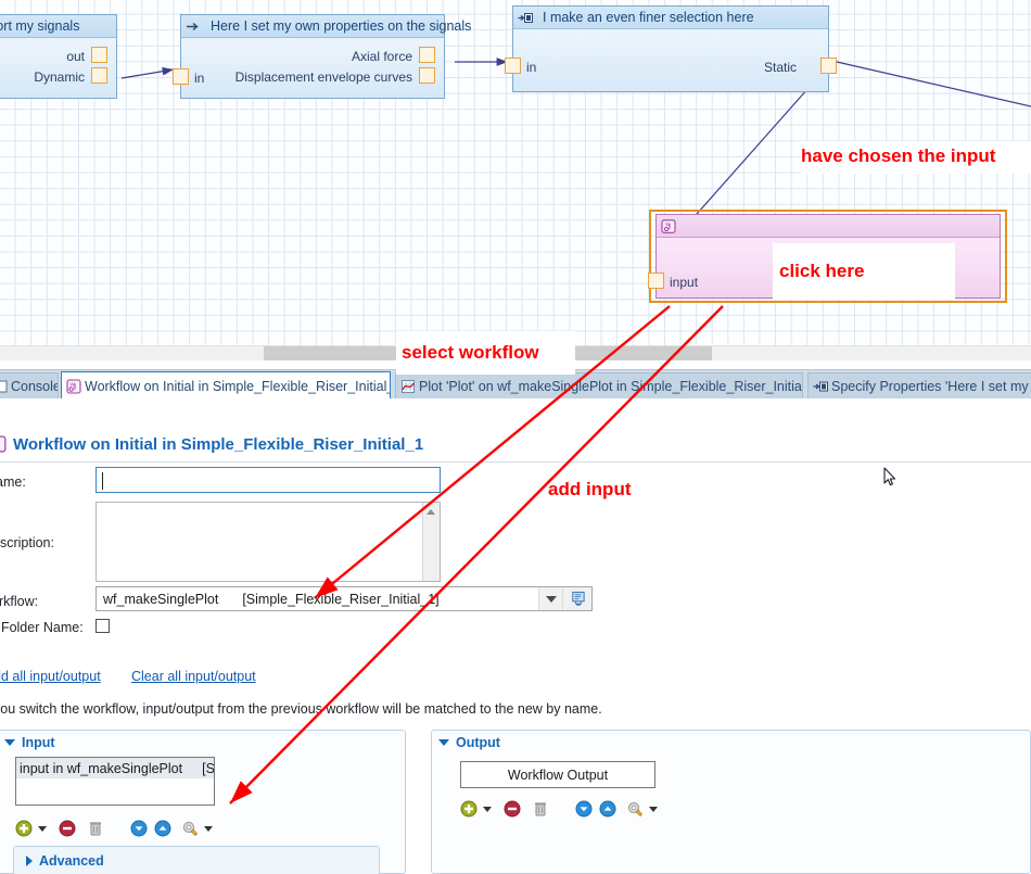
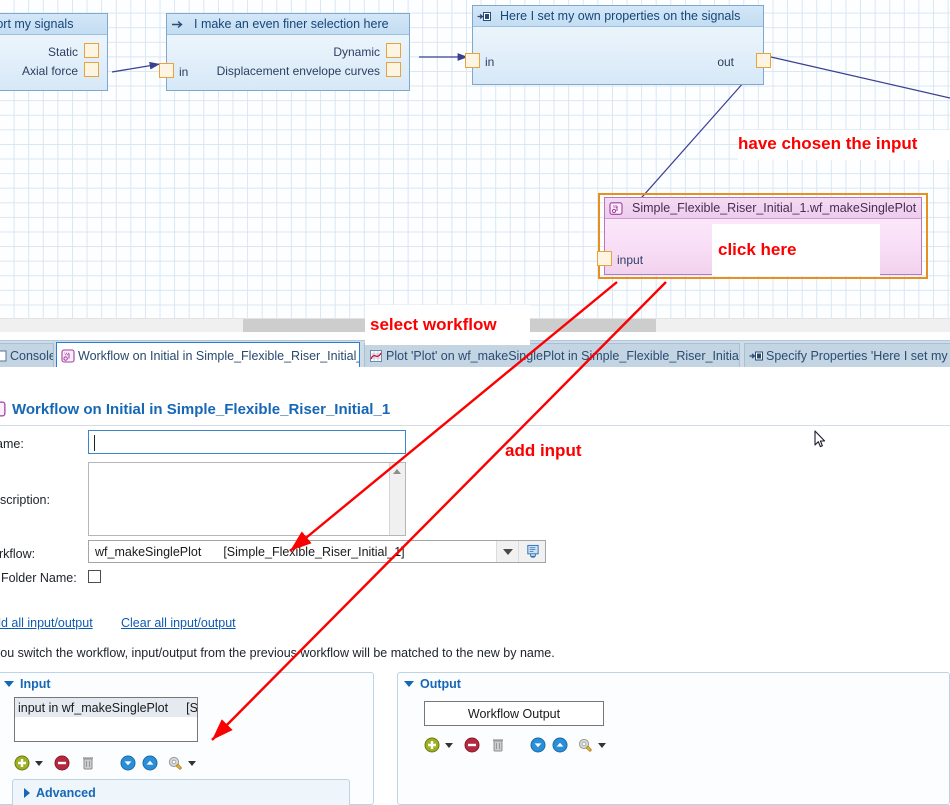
  rt my signals
- out
+ Static
- Dynamic
+ Axial force
- Here I set my own properties on the signals
+ I make an even finer selection here
  in
- Axial force
+ Dynamic
  Displacement envelope curves
- I make an even finer selection here
+ Here I set my own properties on the signals
  in
- Static
+ out
+ Simple_Flexible_Riser_Initial_1.wf_makeSinglePlot
  input
  have chosen the input
  click here
  select workflow
  Console
  Workflow on Initial in Simple_Flexible_Riser_Initial
  Plot 'Plot' on wf_makeSinglePlot in Simple_Flexible_Riser_Initia
  Specify Properties 'Here I set my
  Workflow on Initial in Simple_Flexible_Riser_Initial_1
  me:
  scription:
  rkflow:
  wf_makeSinglePlot [Simple_Flexible_Riser_Initial_]
  Folder Name:
  d all input/output
  Clear all input/output
  ou switch the workflow, input/output from the previous workflow will be matched to the new by name.
  Input
  input in wf_makeSinglePlot
  Advanced
  Output
  Workflow Output
  add input
